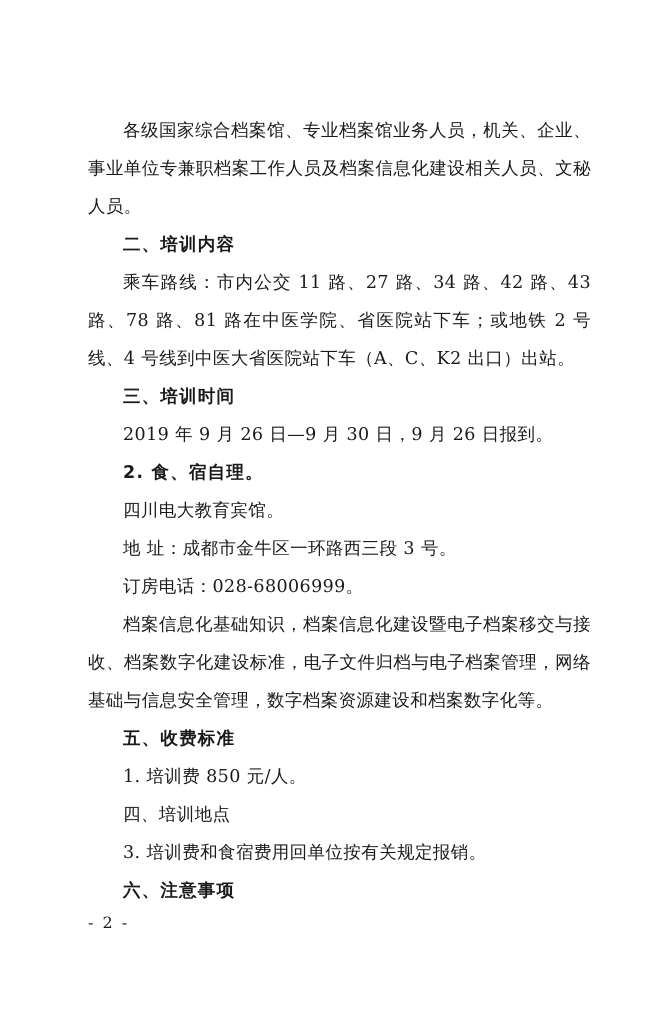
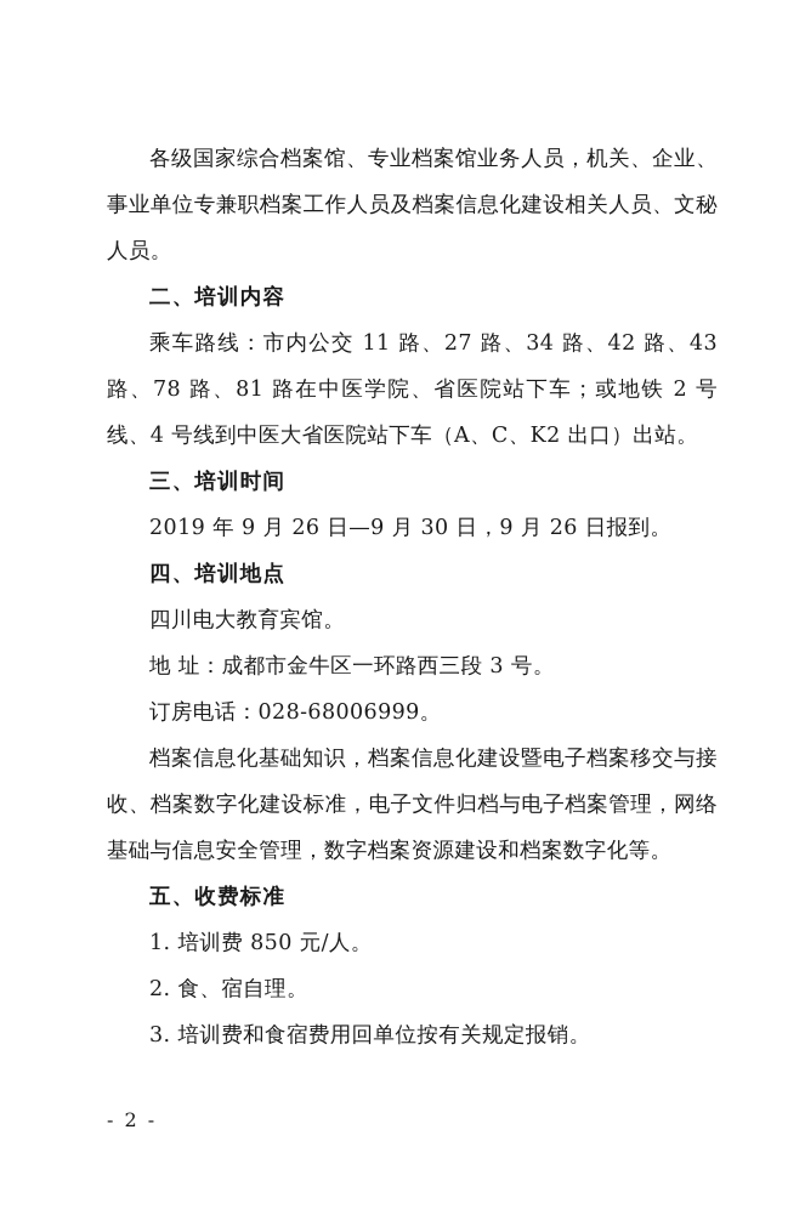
  各级国家综合档案馆、专业档案馆业务人员，机关、企业、事业单位专兼职档案工作人员及档案信息化建设相关人员、文秘人员。
  二、培训内容
  乘车路线：市内公交 11 路、27 路、34 路、42 路、43 路、78 路、81 路在中医学院、省医院站下车；或地铁 2 号线、4 号线到中医大省医院站下车（A、C、K2 出口）出站。
  三、培训时间
  2019 年 9 月 26 日—9 月 30 日，9 月 26 日报到。
- 2. 食、宿自理。
+ 四、培训地点
  四川电大教育宾馆。
  地 址：成都市金牛区一环路西三段 3 号。
  订房电话：028-68006999。
  档案信息化基础知识，档案信息化建设暨电子档案移交与接收、档案数字化建设标准，电子文件归档与电子档案管理，网络基础与信息安全管理，数字档案资源建设和档案数字化等。
  五、收费标准
  1. 培训费 850 元/人。
- 四、培训地点
+ 2. 食、宿自理。
  3. 培训费和食宿费用回单位按有关规定报销。
- 六、注意事项
  - 2 -
